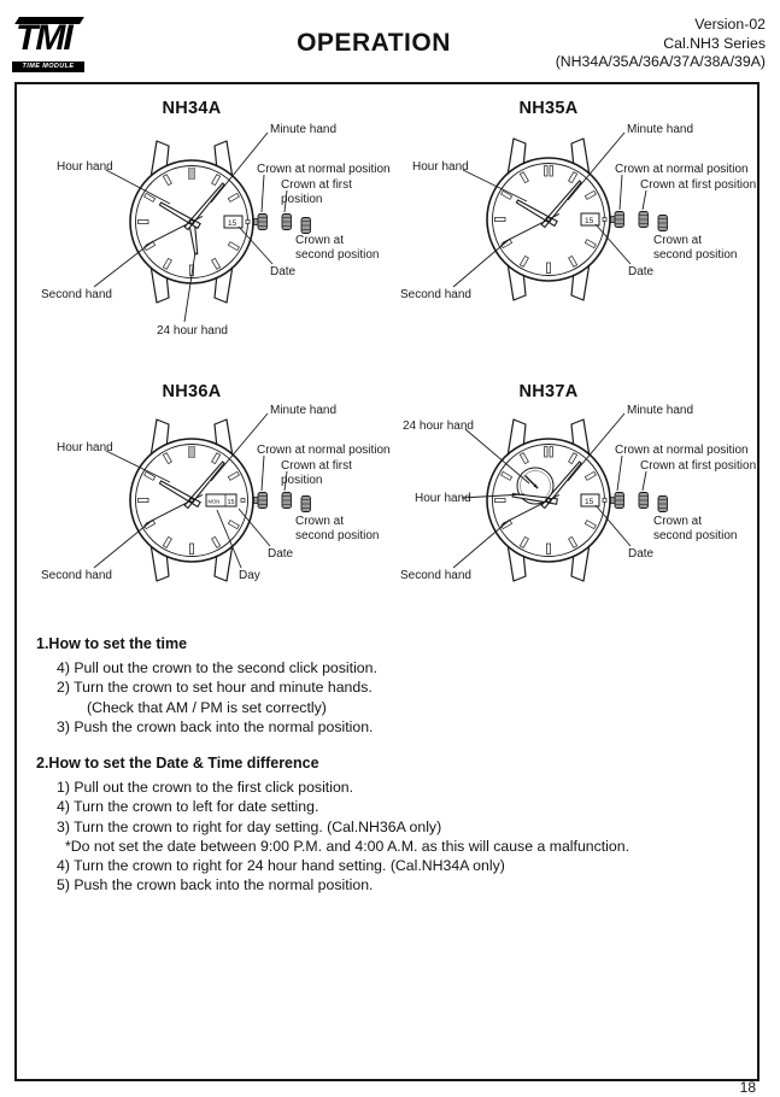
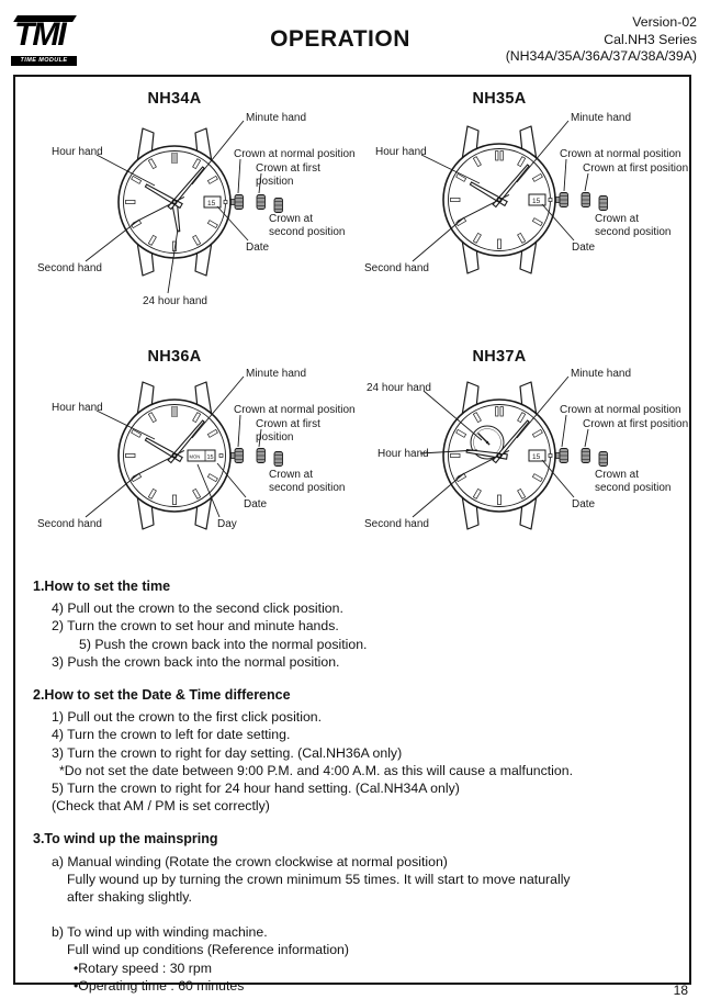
  TMI
  OPERATION
  Version-02
  Cal.NH3 Series
  (NH34A/35A/36A/37A/38A/39A)
  1.How to set the time
  4) Pull out the crown to the second click position.
  2) Turn the crown to set hour and minute hands.
- (Check that AM / PM is set correctly)
+ 5) Push the crown back into the normal position.
  3) Push the crown back into the normal position.
  2.How to set the Date & Time difference
  1) Pull out the crown to the first click position.
  4) Turn the crown to left for date setting.
  3) Turn the crown to right for day setting. (Cal.NH36A only)
  *Do not set the date between 9:00 P.M. and 4:00 A.M. as this will cause a malfunction.
- 4) Turn the crown to right for 24 hour hand setting. (Cal.NH34A only)
+ 5) Turn the crown to right for 24 hour hand setting. (Cal.NH34A only)
- 5) Push the crown back into the normal position.
+ (Check that AM / PM is set correctly)
+ 3.To wind up the mainspring
+ a) Manual winding (Rotate the crown clockwise at normal position)
+ Fully wound up by turning the crown minimum 55 times. It will start to move naturally
+ after shaking slightly.
+ b) To wind up with winding machine.
+ Full wind up conditions (Reference information)
+ •Rotary speed : 30 rpm
+ •Operating time : 60 minutes
  NH34A
  Minute hand
  Hour hand
  Crown at normal position
  Crown at first position
  Crown at
  second position
  Date
  Second hand
  24 hour hand
  NH35A
  Minute hand
  Hour hand
  Crown at normal position
  Crown at first position
  Crown at
  second position
  Date
  Second hand
  NH36A
  Minute hand
  Hour hand
  Crown at normal position
  Crown at first position
  Crown at
  second position
  Date
  Day
  Second hand
  NH37A
  Minute hand
  24 hour hand
  Crown at normal position
  Crown at first position
  Crown at
  second position
  Hour hand
  Date
  Second hand
  18
